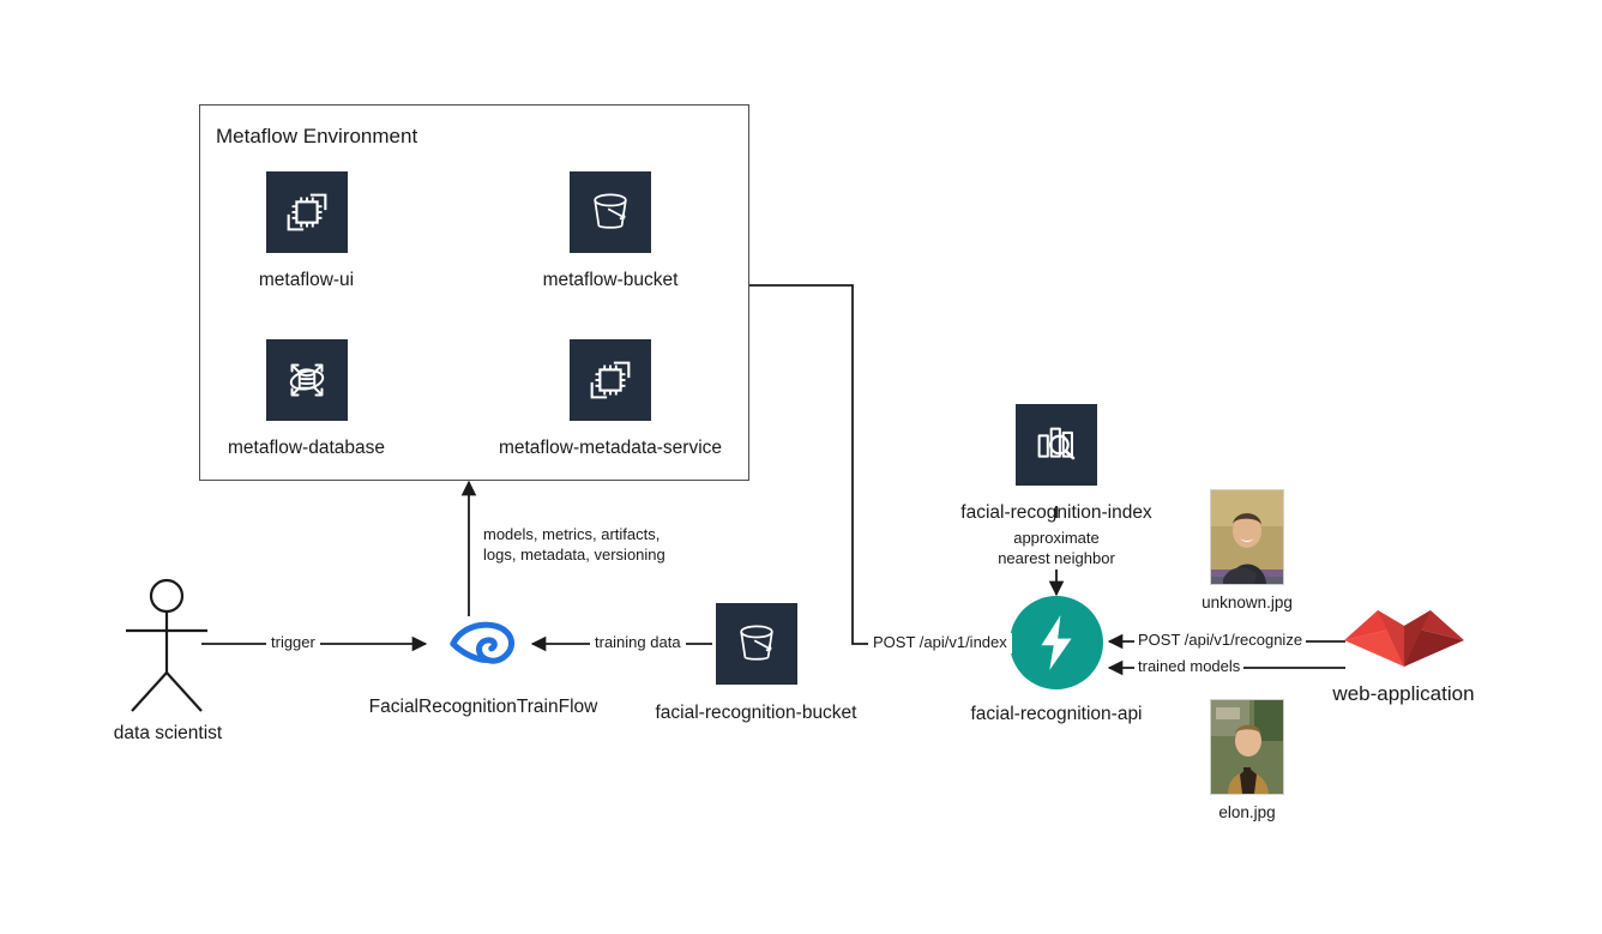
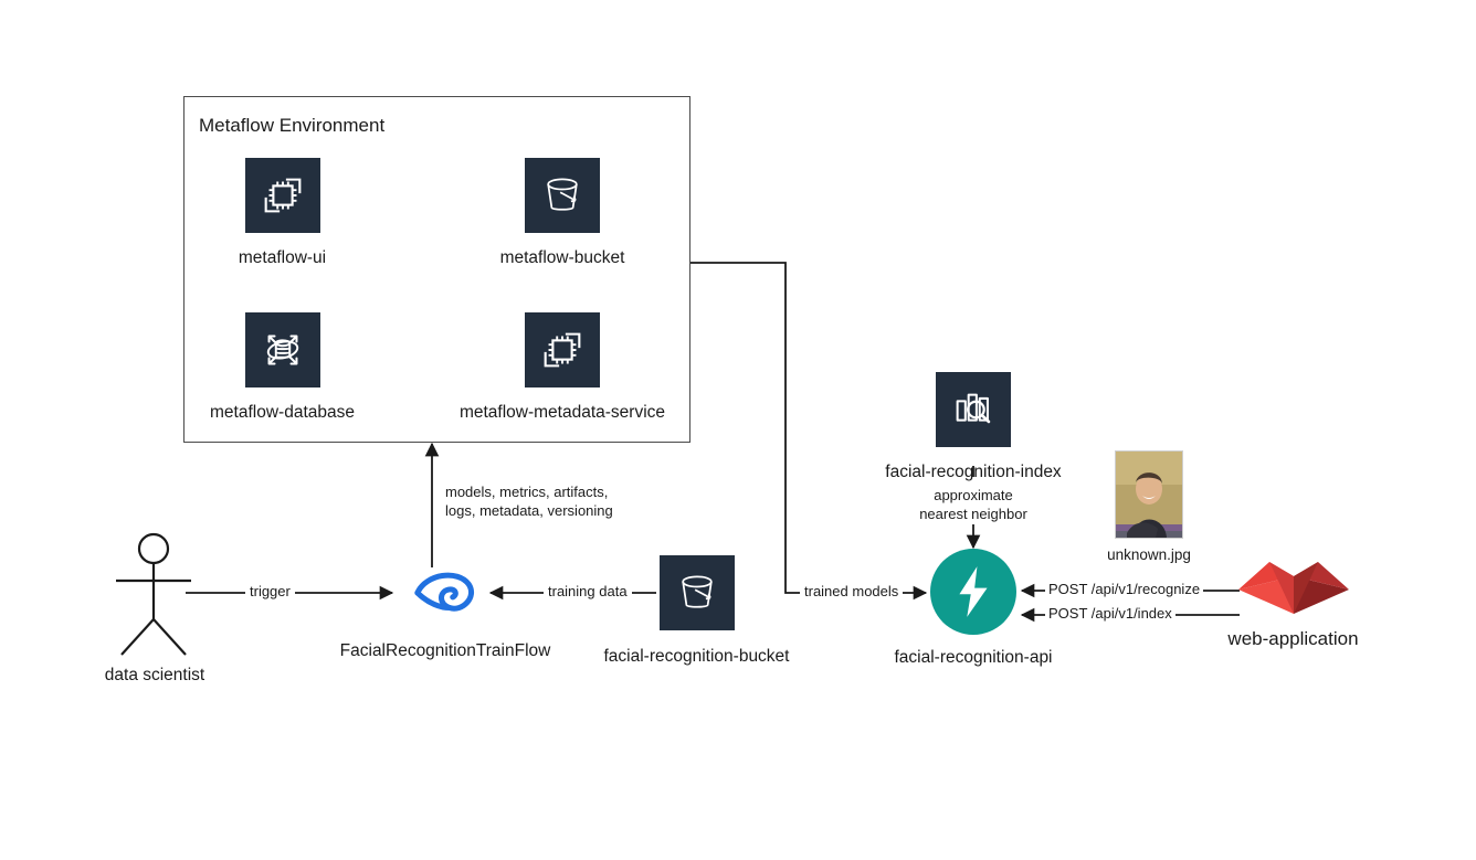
  Metaflow Environment
  metaflow-ui
  metaflow-bucket
  metaflow-database
  metaflow-metadata-service
  data scientist
  FacialRecognitionTrainFlow
  facial-recognition-bucket
  facial-recognition-index
  facial-recognition-api
  web-application
  unknown.jpg
- elon.jpg
  trigger
  models, metrics, artifacts,
  logs, metadata, versioning
  training data
- POST /api/v1/index
+ trained models
  approximate
  nearest neighbor
  POST /api/v1/recognize
- trained models
+ POST /api/v1/index
